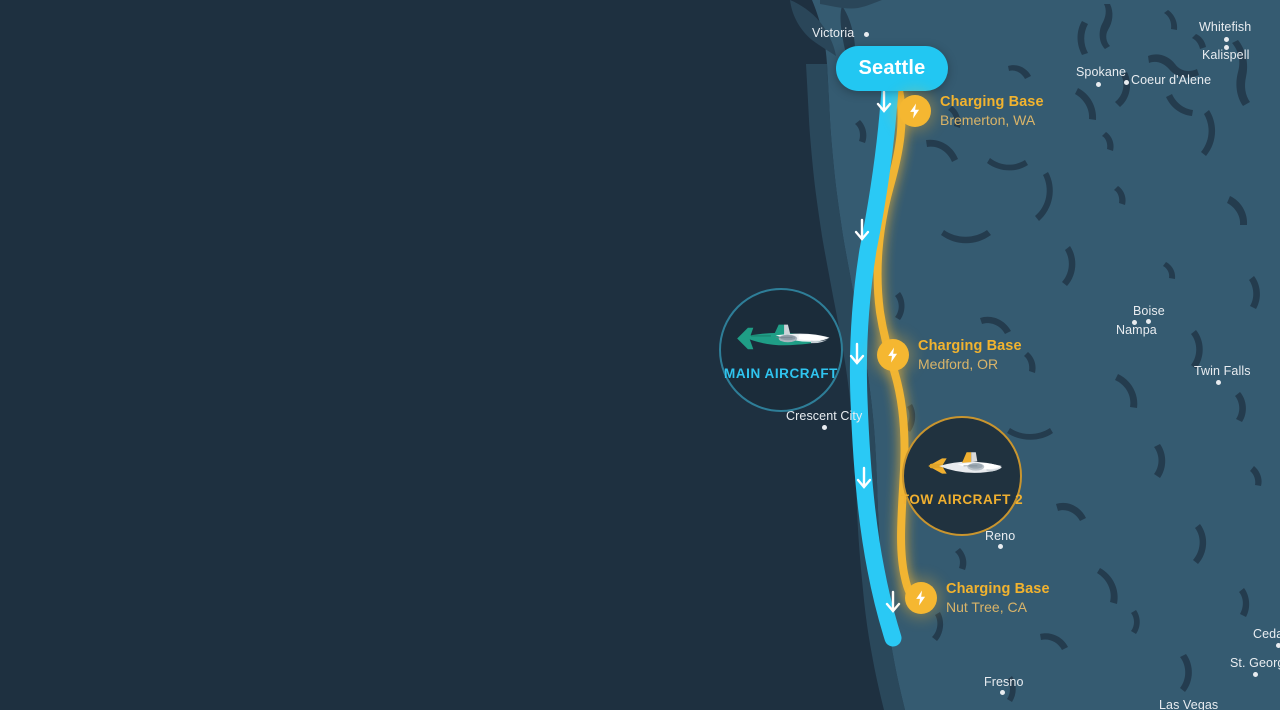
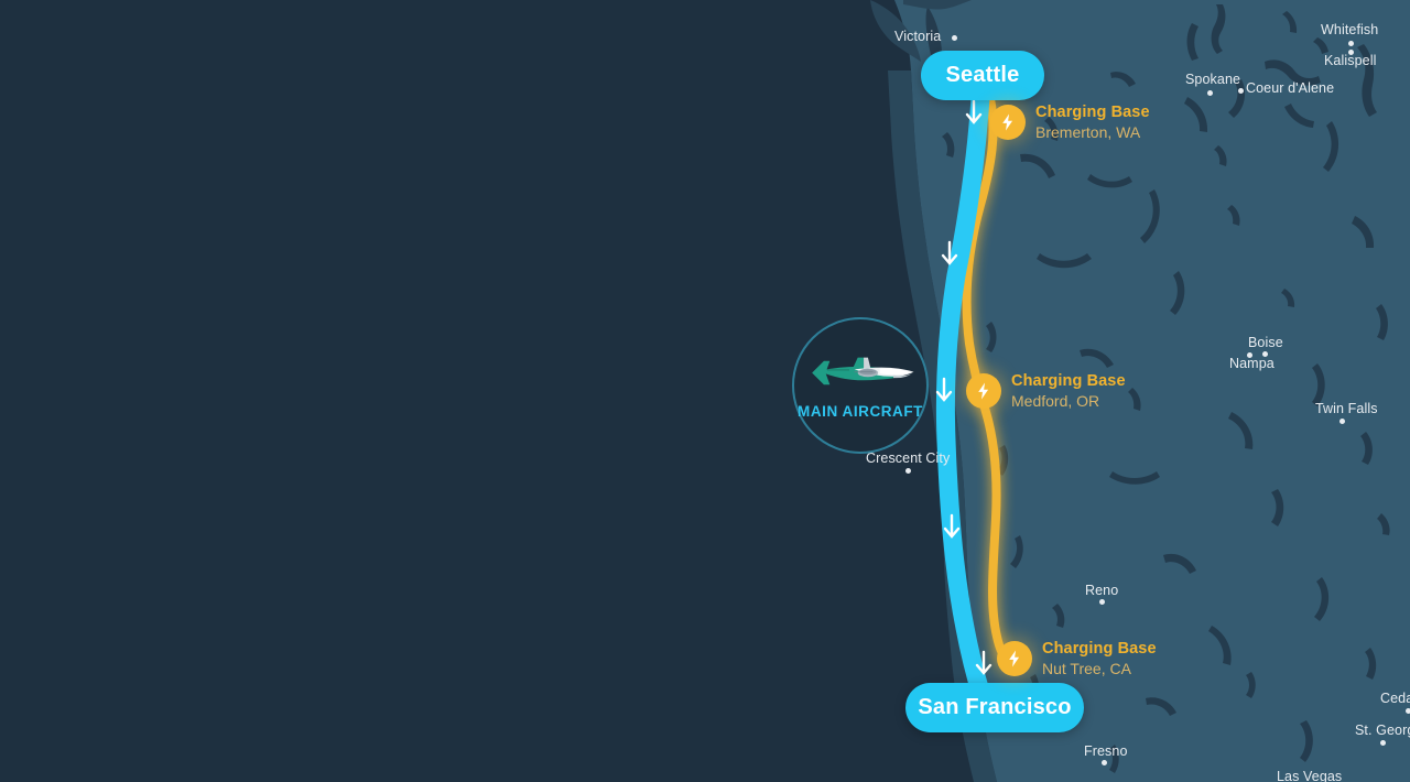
  Victoria
  Whitefish
  Kalispell
  Spokane
  Coeur d'Alene
  Boise
  Nampa
  Twin Falls
  Crescent City
  Reno
  St. Geor
  Fresno
  Las Vegas
  Seattle
+ San Francisco
  Charging Base
  Bremerton, WA
  Charging Base
  Medford, OR
  Charging Base
  Nut Tree, CA
- TOW AIRCRAFT 2
  MAIN AIRCRAFT
